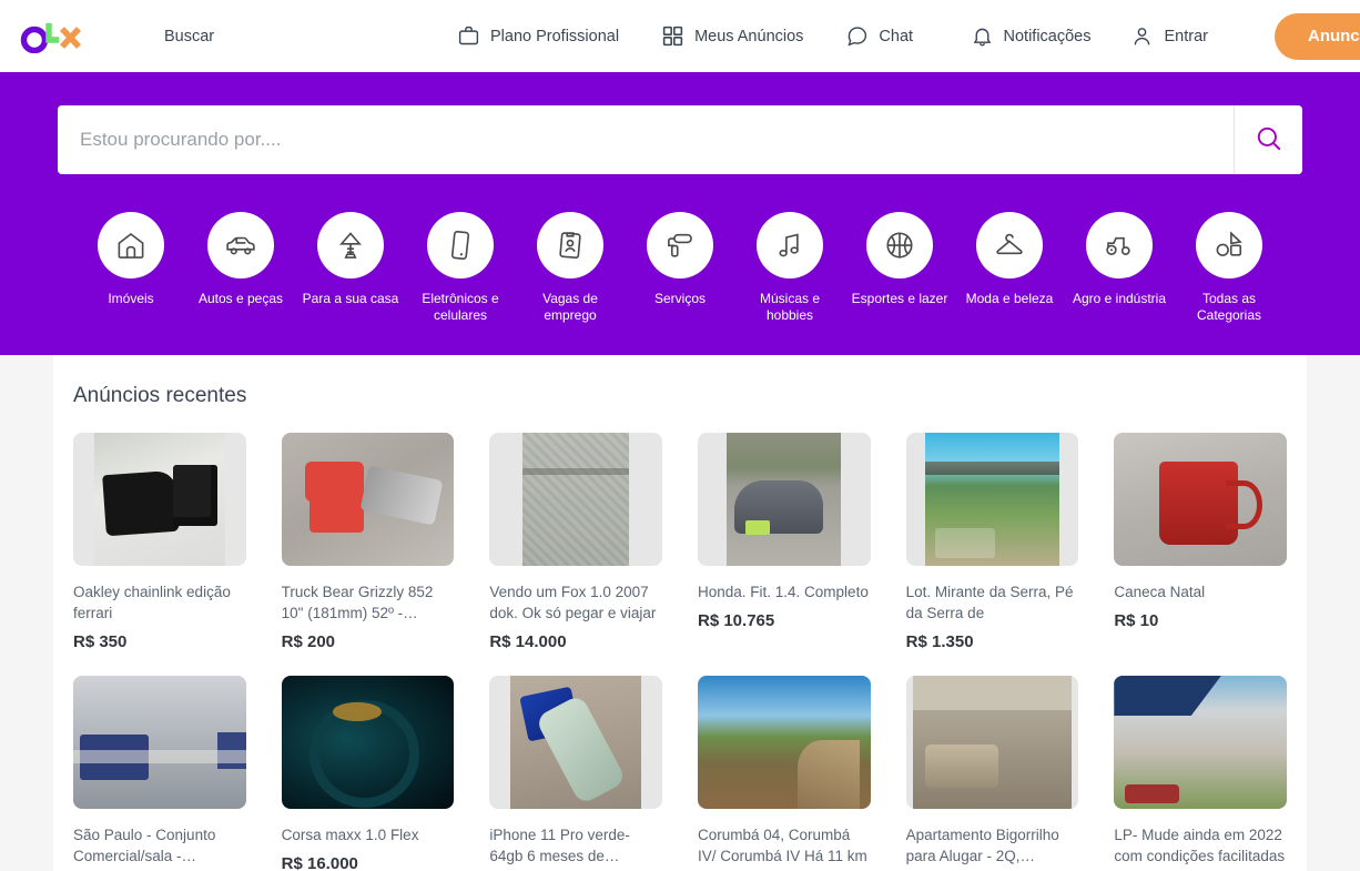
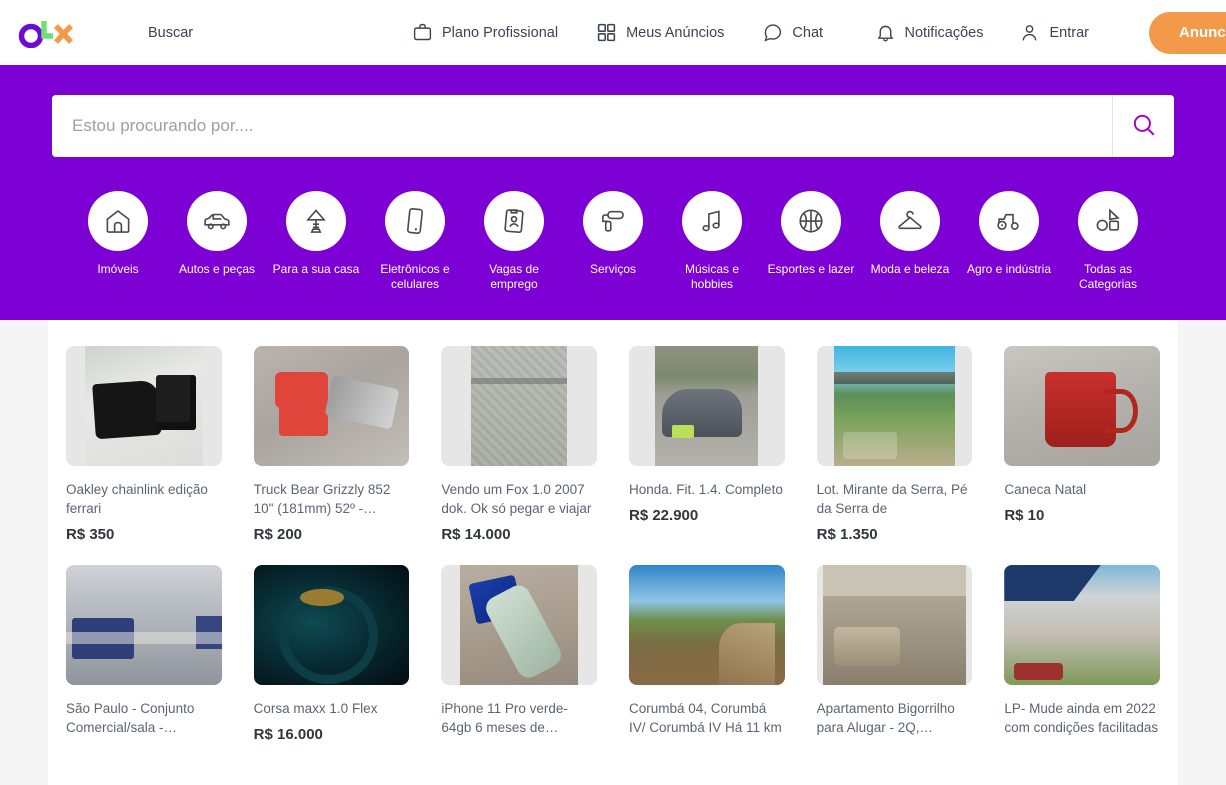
  Buscar
  Plano Profissional
  Meus Anúncios
  Chat
  Notificações
  Entrar
  Estou procurando por....
  Imóveis
  Autos e peças
  Para a sua casa
  Eletrônicos e celulares
  Vagas de emprego
  Serviços
  Músicas e hobbies
  Esportes e lazer
  Moda e beleza
  Agro e indústria
  Todas as Categorias
- Anúncios recentes
  Oakley chainlink edição ferrari
  R$ 350
  Truck Bear Grizzly 852 10" (181mm) 52º -…
  R$ 200
  Vendo um Fox 1.0 2007 dok. Ok só pegar e viajar
  R$ 14.000
  Honda. Fit. 1.4. Completo
- R$ 10.765
+ R$ 22.900
  Lot. Mirante da Serra, Pé da Serra de
  R$ 1.350
  Caneca Natal
  R$ 10
  São Paulo - Conjunto Comercial/sala -…
  Corsa maxx 1.0 Flex
  R$ 16.000
  iPhone 11 Pro verde-64gb 6 meses de…
  Corumbá 04, Corumbá IV/ Corumbá IV Há 11 km
  Apartamento Bigorrilho para Alugar - 2Q,…
  LP- Mude ainda em 2022 com condições facilitadas
